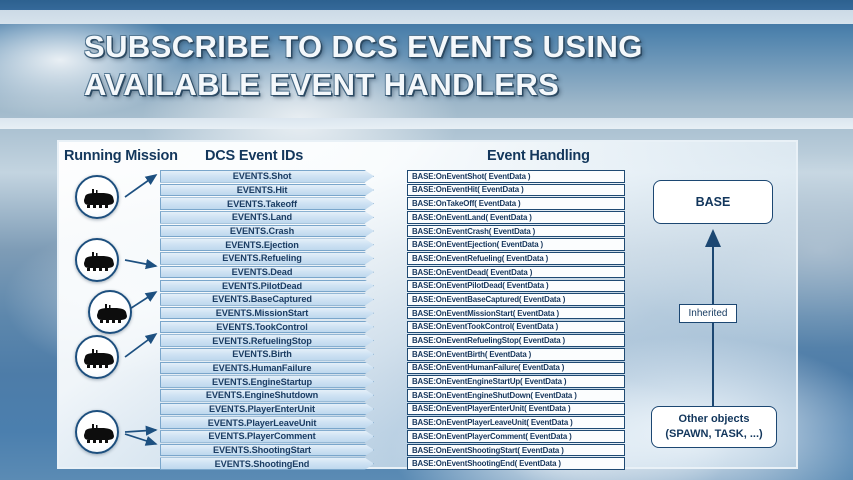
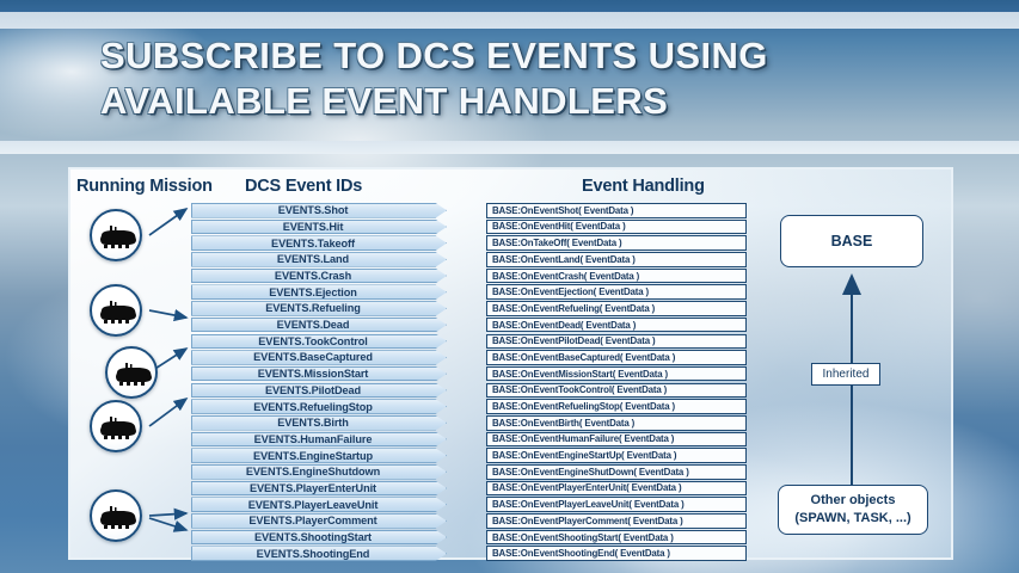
  SUBSCRIBE TO DCS EVENTS USING
  AVAILABLE EVENT HANDLERS
  Running Mission
  DCS Event IDs
  Event Handling
  EVENTS.Shot
  EVENTS.Hit
  EVENTS.Takeoff
  EVENTS.Land
  EVENTS.Crash
  EVENTS.Ejection
  EVENTS.Refueling
  EVENTS.Dead
- EVENTS.PilotDead
+ EVENTS.TookControl
  EVENTS.BaseCaptured
  EVENTS.MissionStart
- EVENTS.TookControl
+ EVENTS.PilotDead
  EVENTS.RefuelingStop
  EVENTS.Birth
  EVENTS.HumanFailure
  EVENTS.EngineStartup
  EVENTS.EngineShutdown
  EVENTS.PlayerEnterUnit
  EVENTS.PlayerLeaveUnit
  EVENTS.PlayerComment
  EVENTS.ShootingStart
  EVENTS.ShootingEnd
  BASE:OnEventShot( EventData )
  BASE:OnEventHit( EventData )
  BASE:OnTakeOff( EventData )
  BASE:OnEventLand( EventData )
  BASE:OnEventCrash( EventData )
  BASE:OnEventEjection( EventData )
  BASE:OnEventRefueling( EventData )
  BASE:OnEventDead( EventData )
  BASE:OnEventPilotDead( EventData )
  BASE:OnEventBaseCaptured( EventData )
  BASE:OnEventMissionStart( EventData )
  BASE:OnEventTookControl( EventData )
  BASE:OnEventRefuelingStop( EventData )
  BASE:OnEventBirth( EventData )
  BASE:OnEventHumanFailure( EventData )
  BASE:OnEventEngineStartUp( EventData )
  BASE:OnEventEngineShutDown( EventData )
  BASE:OnEventPlayerEnterUnit( EventData )
  BASE:OnEventPlayerLeaveUnit( EventData )
  BASE:OnEventPlayerComment( EventData )
  BASE:OnEventShootingStart( EventData )
  BASE:OnEventShootingEnd( EventData )
  BASE
  Inherited
  Other objects
  (SPAWN, TASK, ...)
